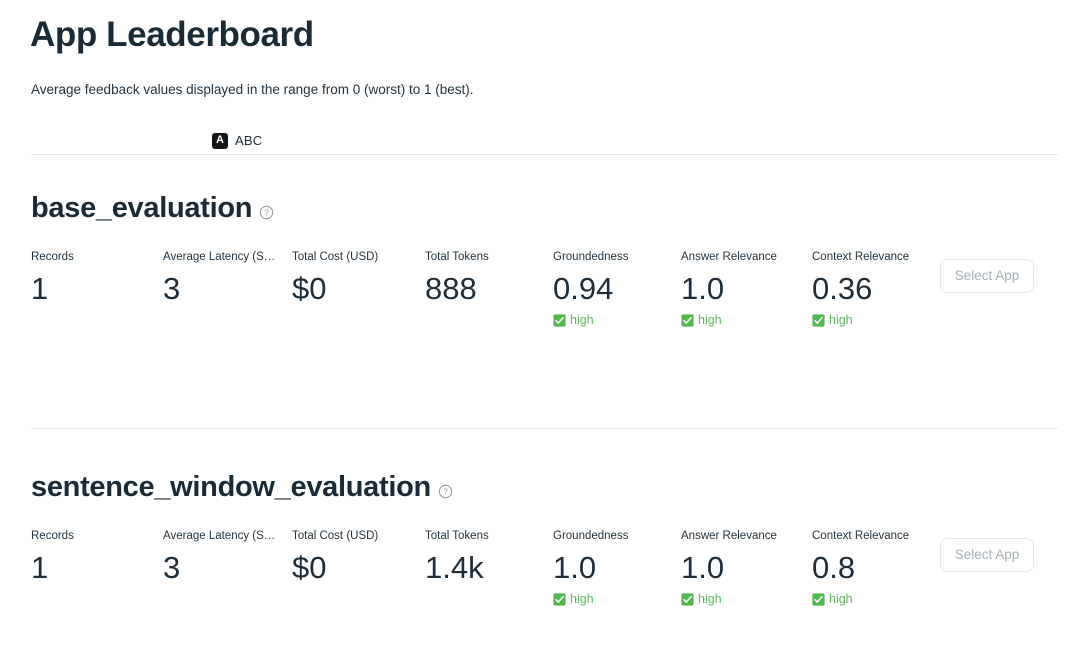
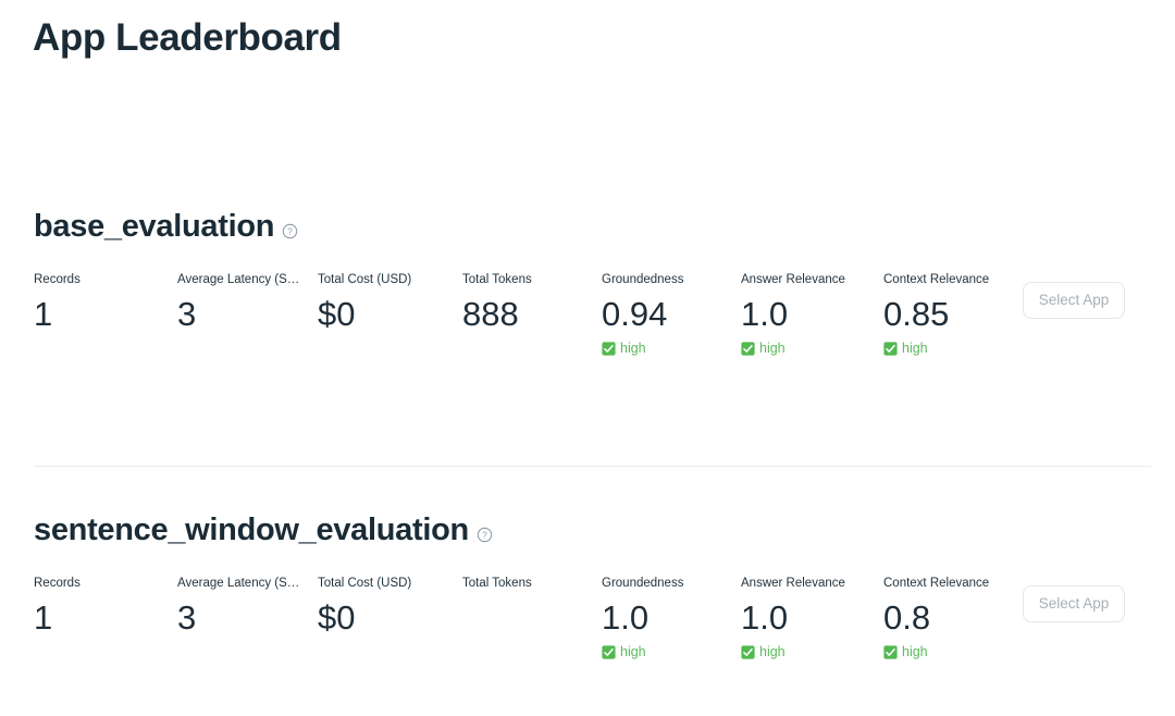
  App Leaderboard
- Average feedback values displayed in the range from 0 (worst) to 1 (best).
- A
- ABC
  base_evaluation
  ?
  Records
  1
  Average Latency (S…
  3
  Total Cost (USD)
  $0
  Total Tokens
  888
  Groundedness
  0.94
  high
  Answer Relevance
  1.0
  high
  Context Relevance
- 0.36
+ 0.85
  high
  Select App
  sentence_window_evaluation
  ?
  Records
  1
  Average Latency (S…
  3
  Total Cost (USD)
  $0
  Total Tokens
- 1.4k
  Groundedness
  1.0
  high
  Answer Relevance
  1.0
  high
  Context Relevance
  0.8
  high
  Select App
